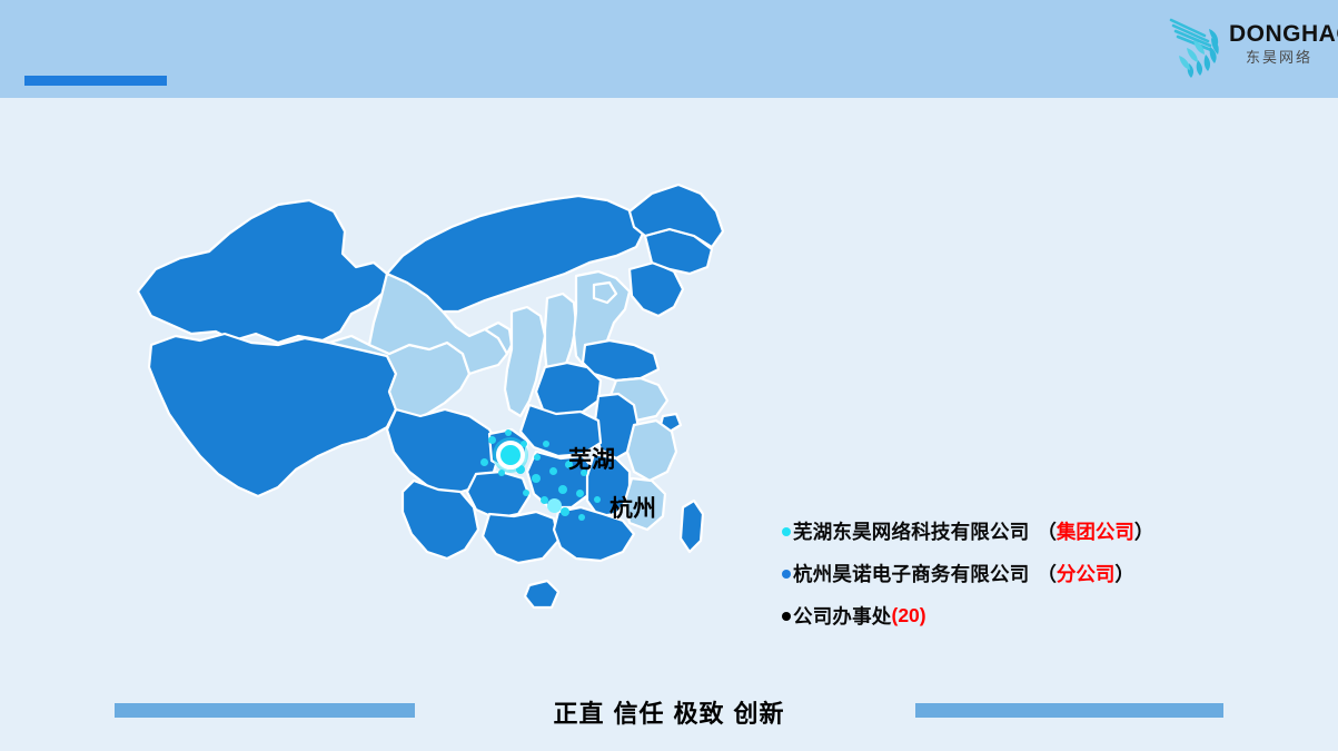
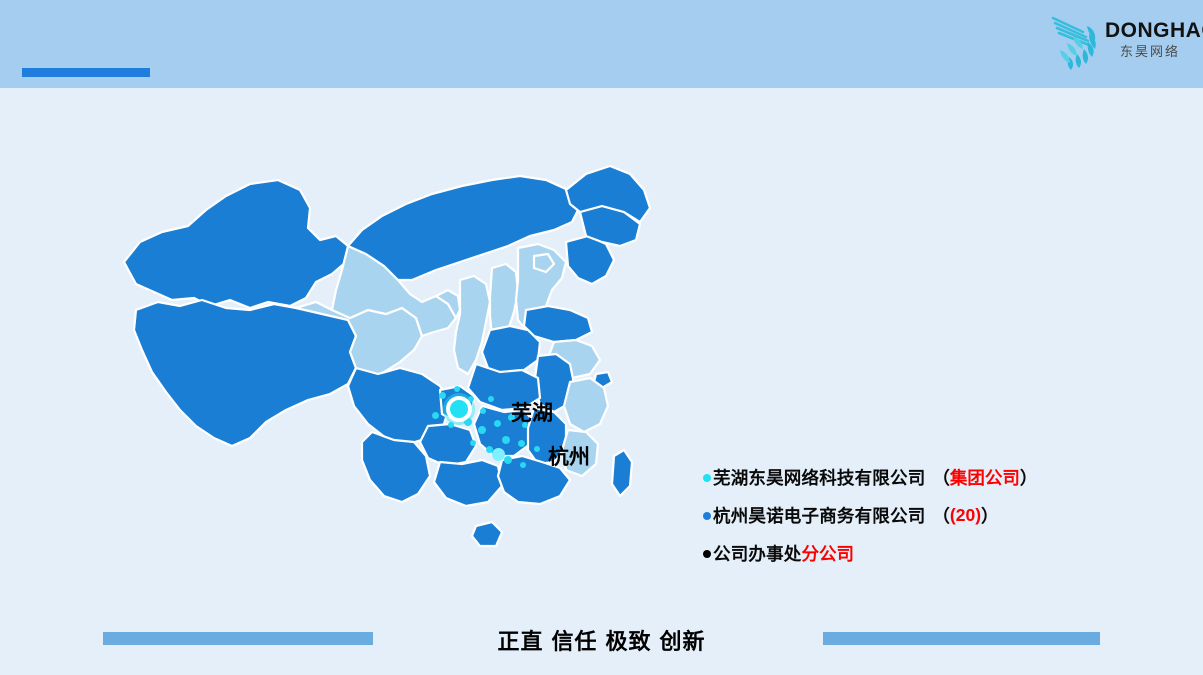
  DONGHA
  东昊网络
  芜湖
  杭州
  芜湖东昊网络科技有限公司
  （
  集团公司
  ）
  杭州昊诺电子商务有限公司
  （
- 分公司
+ (20)
  ）
  公司办事处
- (20)
+ 分公司
  正直 信任 极致 创新
